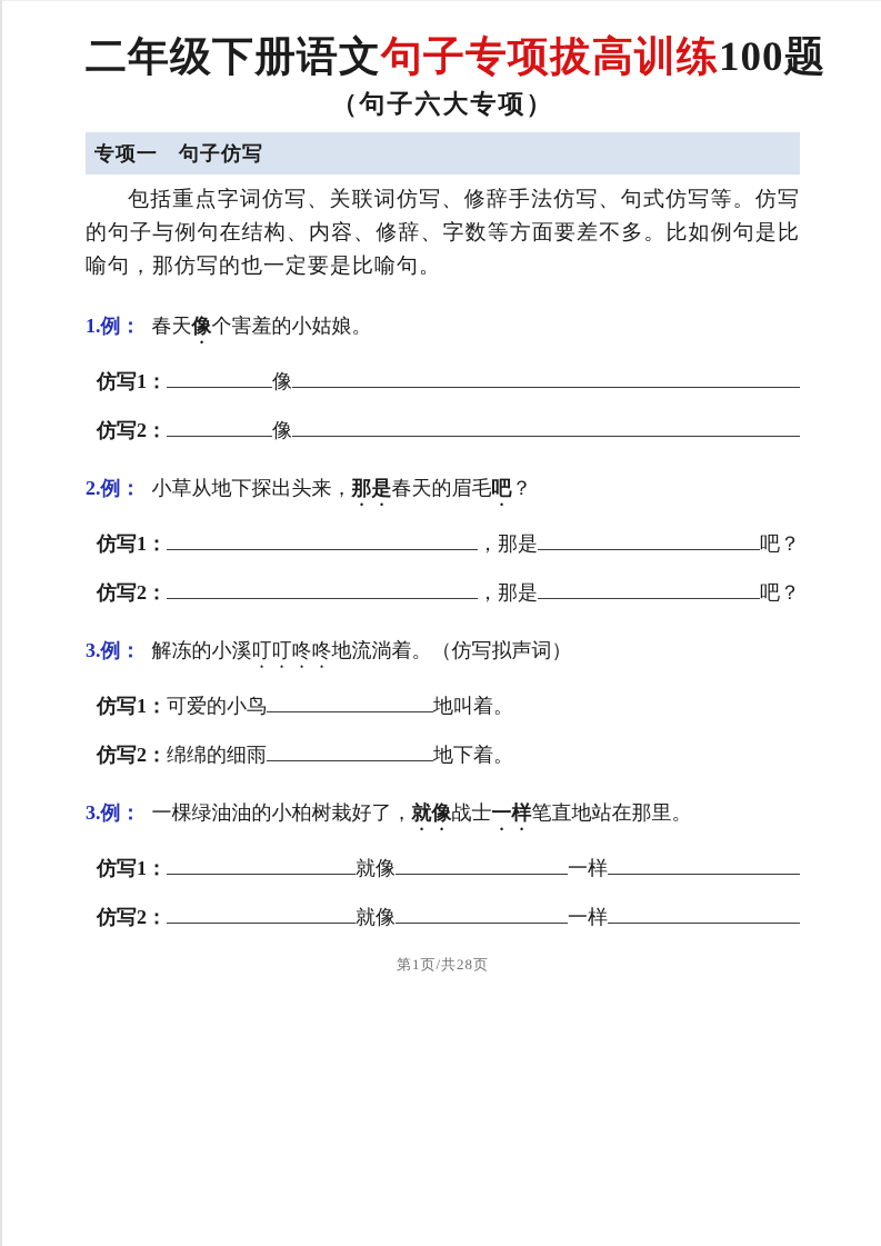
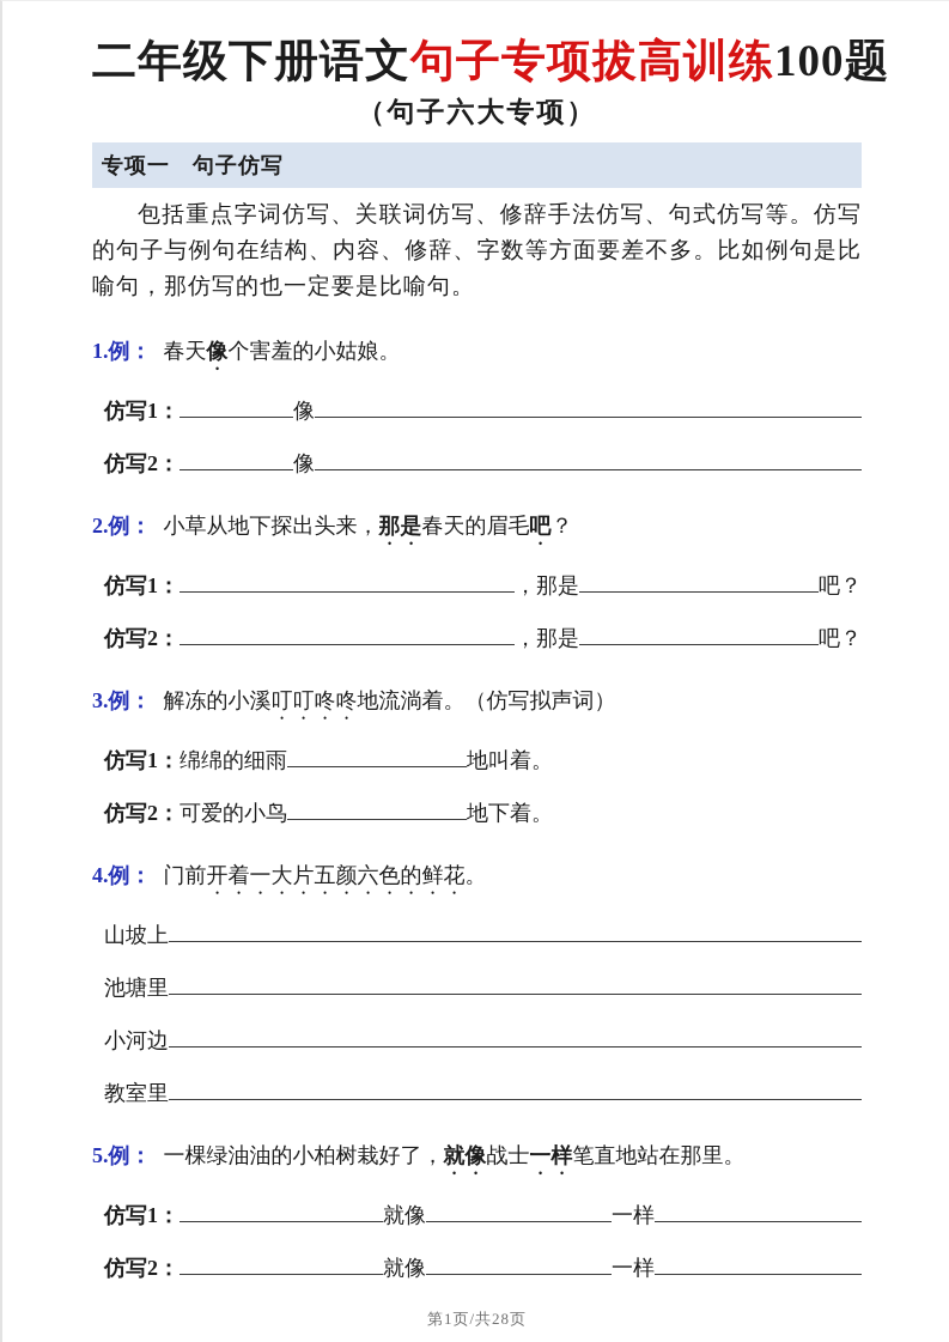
  二年级下册语文句子专项拔高训练100题
  （句子六大专项）
  专项一 句子仿写
  包括重点字词仿写、关联词仿写、修辞手法仿写、句式仿写等。仿写的句子与例句在结构、内容、修辞、字数等方面要差不多。比如例句是比喻句，那仿写的也一定要是比喻句。
  1.例： 春天像个害羞的小姑娘。
  仿写1：
  像
  仿写2：
  像
  2.例： 小草从地下探出头来，那是春天的眉毛吧？
  仿写1：
  ，那是
  吧？
  仿写2：
  ，那是
  吧？
  3.例： 解冻的小溪叮叮咚咚地流淌着。（仿写拟声词）
  仿写1：
- 可爱的小鸟
+ 绵绵的细雨
  地叫着。
  仿写2：
- 绵绵的细雨
+ 可爱的小鸟
  地下着。
+ 4.例： 门前开着一大片五颜六色的鲜花。
+ 山坡上
+ 池塘里
+ 小河边
+ 教室里
- 3.例： 一棵绿油油的小柏树栽好了，就像战士一样笔直地站在那里。
+ 5.例： 一棵绿油油的小柏树栽好了，就像战士一样笔直地站在那里。
  仿写1：
  就像
  一样
  仿写2：
  就像
  一样
  第1页/共28页
